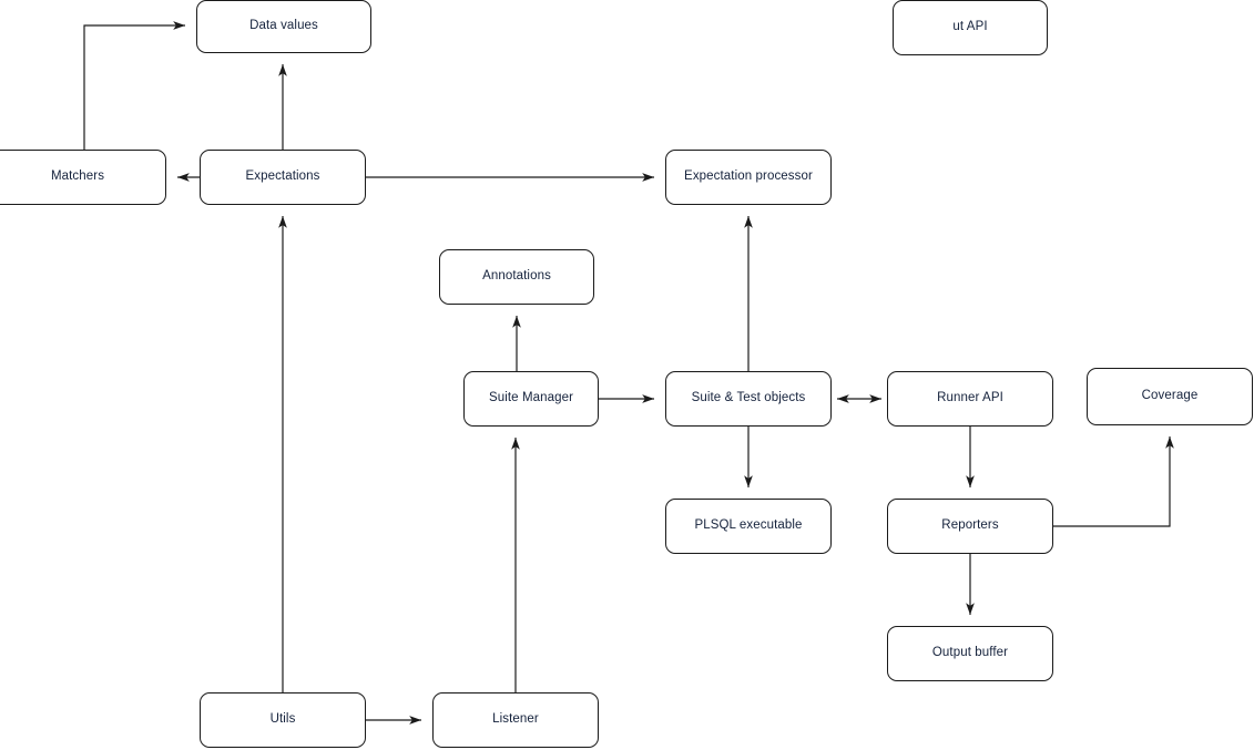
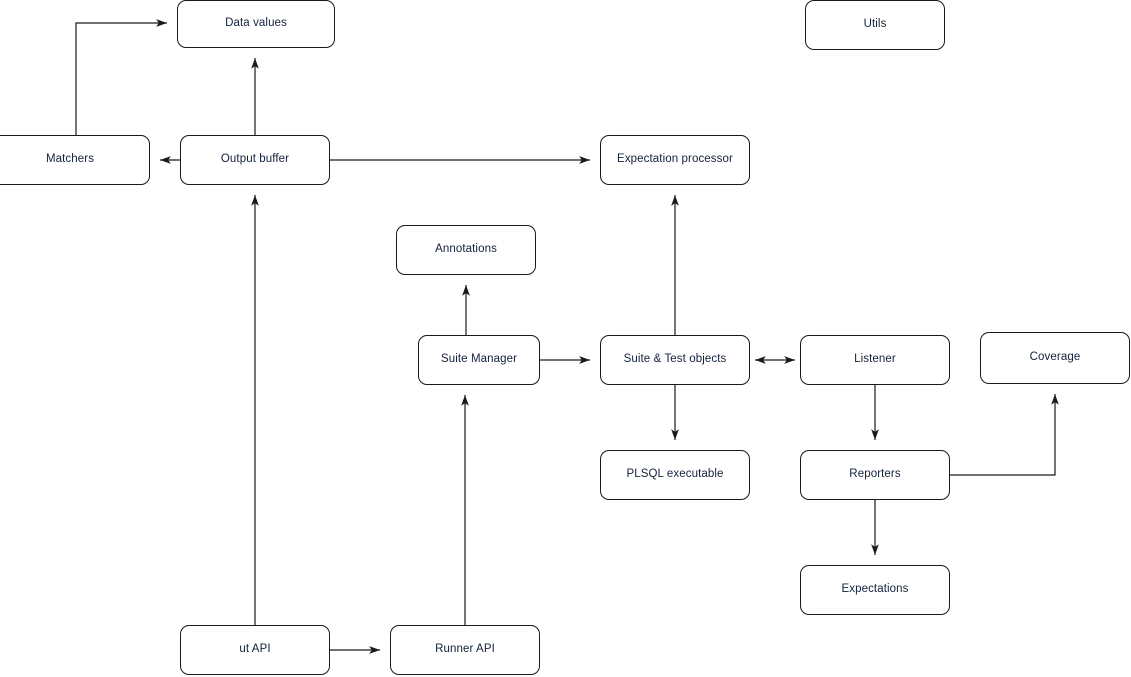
  Data values
  Matchers
- Expectations
+ Output buffer
  Expectation processor
- ut API
+ Utils
  Annotations
  Suite Manager
  Suite & Test objects
- Runner API
+ Listener
  Coverage
  PLSQL executable
  Reporters
- Output buffer
+ Expectations
- Utils
+ ut API
- Listener
+ Runner API
